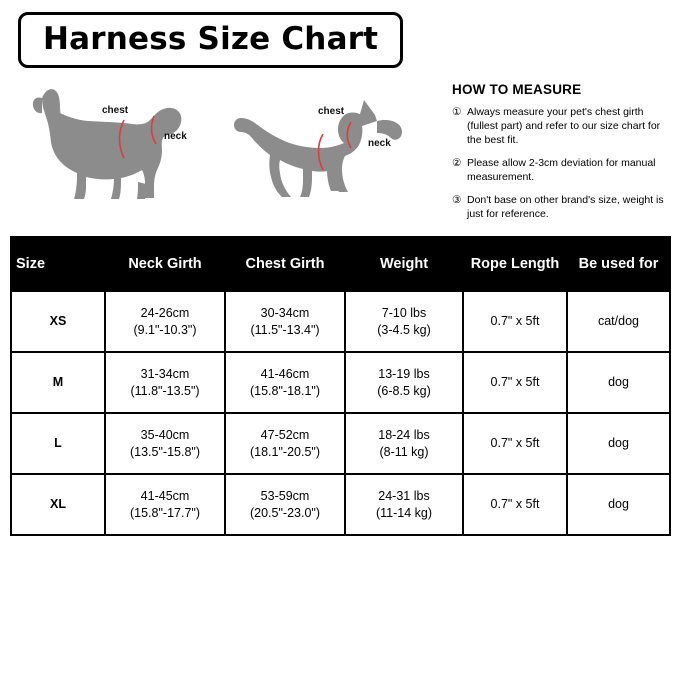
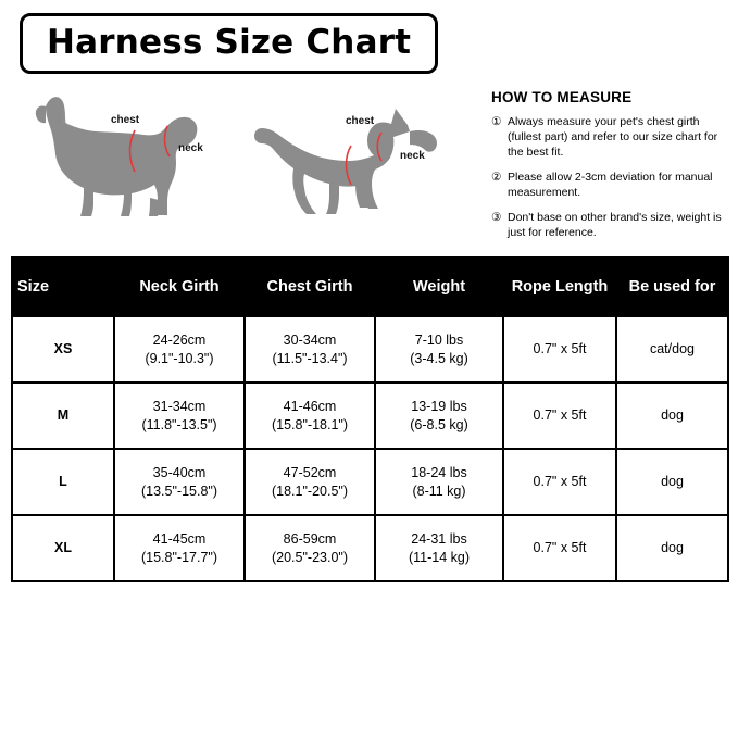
  Harness Size Chart
  chest
  neck
  chest
  neck
  HOW TO MEASURE
  ①
  Always measure your pet's chest girth (fullest part) and refer to our size chart for the best fit.
  ②
  Please allow 2-3cm deviation for manual measurement.
  ③
  Don't base on other brand's size, weight is just for reference.
  Size	Neck Girth	Chest Girth	Weight	Rope Length	Be used for
  XS	24-26cm (9.1"-10.3")	30-34cm (11.5"-13.4")	7-10 lbs (3-4.5 kg)	0.7" x 5ft	cat/dog
  M	31-34cm (11.8"-13.5")	41-46cm (15.8"-18.1")	13-19 lbs (6-8.5 kg)	0.7" x 5ft	dog
  L	35-40cm (13.5"-15.8")	47-52cm (18.1"-20.5")	18-24 lbs (8-11 kg)	0.7" x 5ft	dog
- XL	41-45cm (15.8"-17.7")	53-59cm (20.5"-23.0")	24-31 lbs (11-14 kg)	0.7" x 5ft	dog
+ XL	41-45cm (15.8"-17.7")	86-59cm (20.5"-23.0")	24-31 lbs (11-14 kg)	0.7" x 5ft	dog
